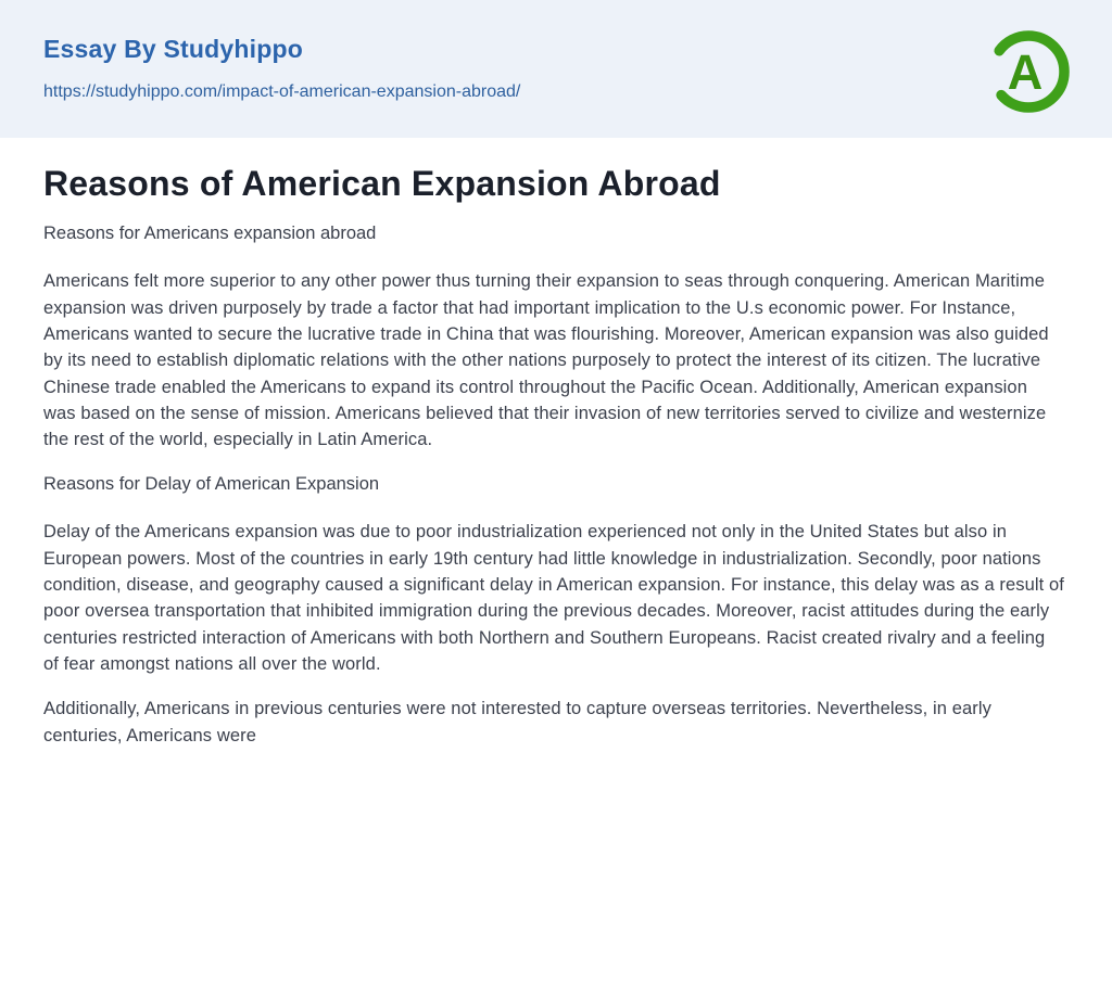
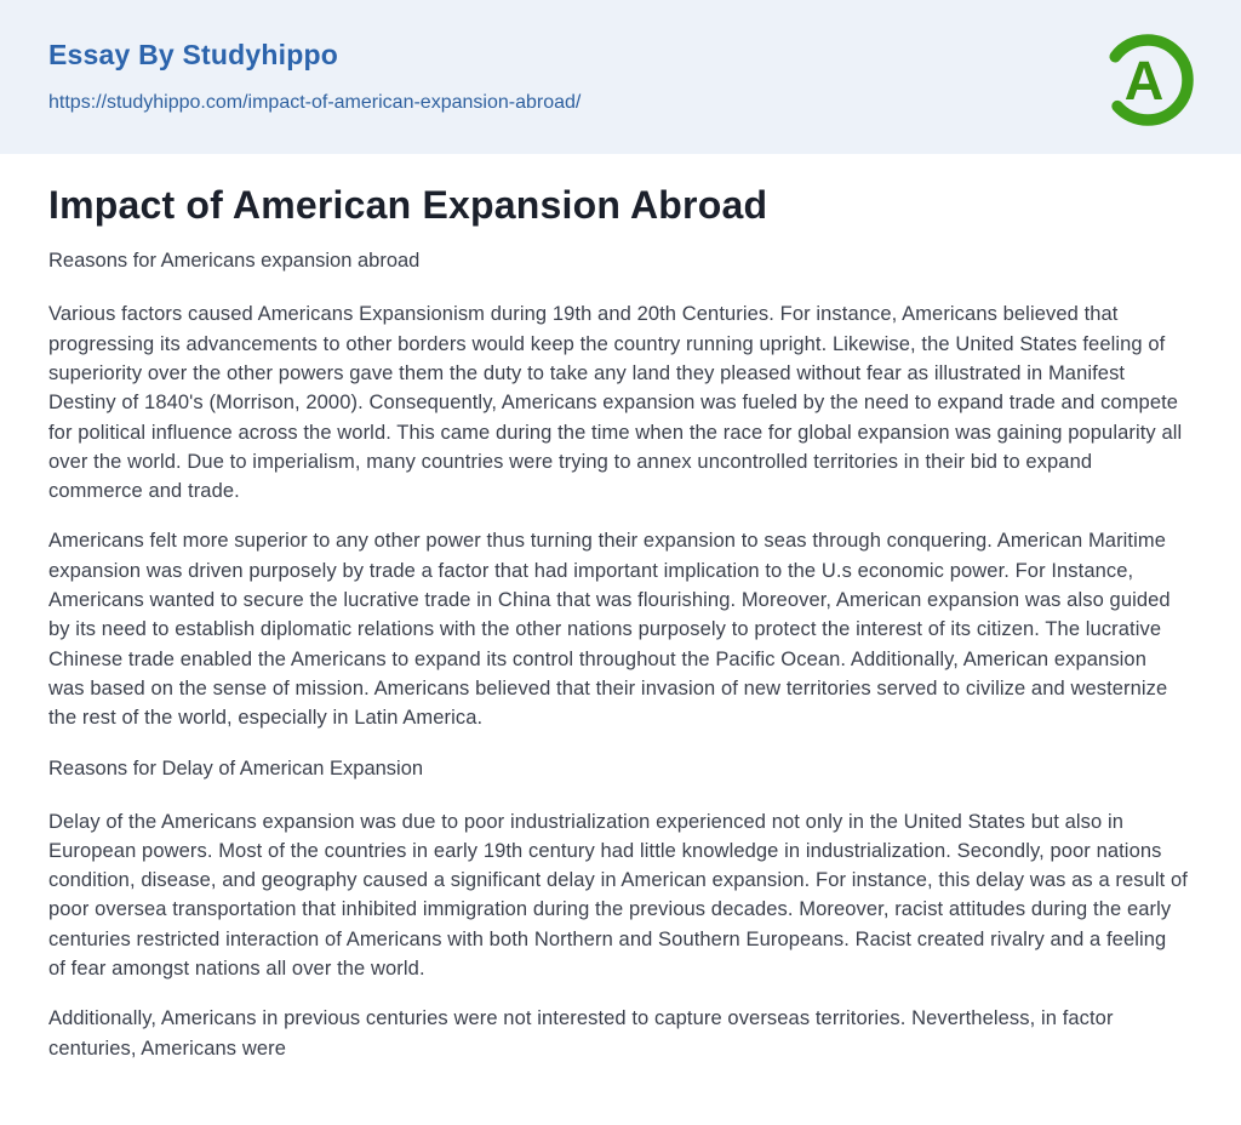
  Essay By Studyhippo
  https://studyhippo.com/impact-of-american-expansion-abroad/
  A
- Reasons of American Expansion Abroad
+ Impact of American Expansion Abroad
  Reasons for Americans expansion abroad
+ Various factors caused Americans Expansionism during 19th and 20th Centuries. For instance, Americans believed that progressing its advancements to other borders would keep the country running upright. Likewise, the United States feeling of superiority over the other powers gave them the duty to take any land they pleased without fear as illustrated in Manifest Destiny of 1840's (Morrison, 2000). Consequently, Americans expansion was fueled by the need to expand trade and compete for political influence across the world. This came during the time when the race for global expansion was gaining popularity all over the world. Due to imperialism, many countries were trying to annex uncontrolled territories in their bid to expand commerce and trade.
  Americans felt more superior to any other power thus turning their expansion to seas through conquering. American Maritime expansion was driven purposely by trade a factor that had important implication to the U.s economic power. For Instance, Americans wanted to secure the lucrative trade in China that was flourishing. Moreover, American expansion was also guided by its need to establish diplomatic relations with the other nations purposely to protect the interest of its citizen. The lucrative Chinese trade enabled the Americans to expand its control throughout the Pacific Ocean. Additionally, American expansion was based on the sense of mission. Americans believed that their invasion of new territories served to civilize and westernize the rest of the world, especially in Latin America.
  Reasons for Delay of American Expansion
  Delay of the Americans expansion was due to poor industrialization experienced not only in the United States but also in European powers. Most of the countries in early 19th century had little knowledge in industrialization. Secondly, poor nations condition, disease, and geography caused a significant delay in American expansion. For instance, this delay was as a result of poor oversea transportation that inhibited immigration during the previous decades. Moreover, racist attitudes during the early centuries restricted interaction of Americans with both Northern and Southern Europeans. Racist created rivalry and a feeling of fear amongst nations all over the world.
- Additionally, Americans in previous centuries were not interested to capture overseas territories. Nevertheless, in early centuries, Americans were
+ Additionally, Americans in previous centuries were not interested to capture overseas territories. Nevertheless, in factor centuries, Americans were
